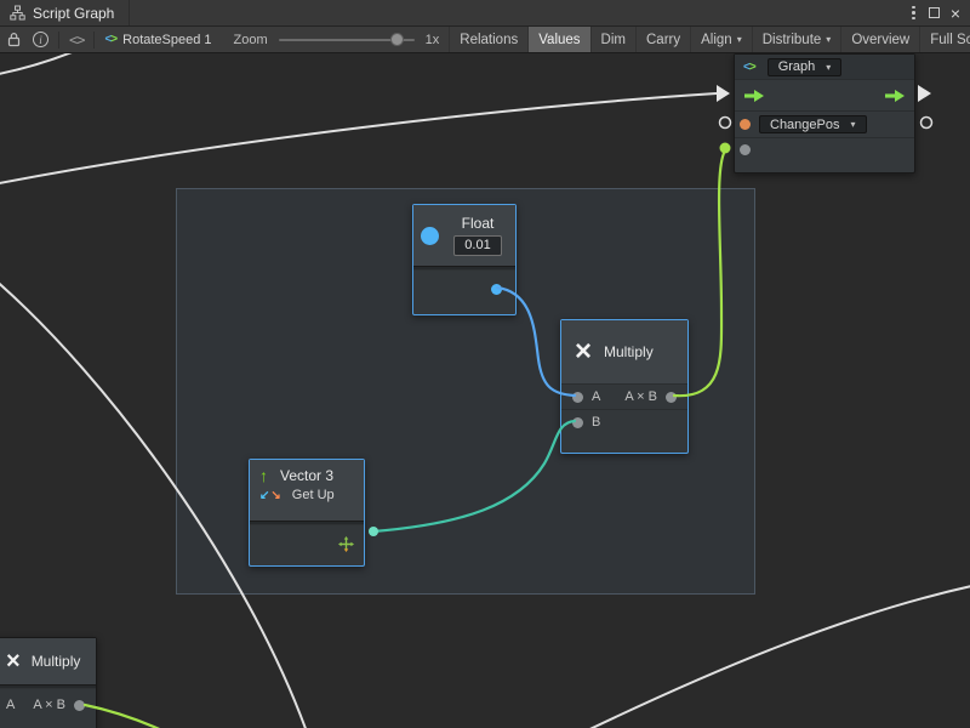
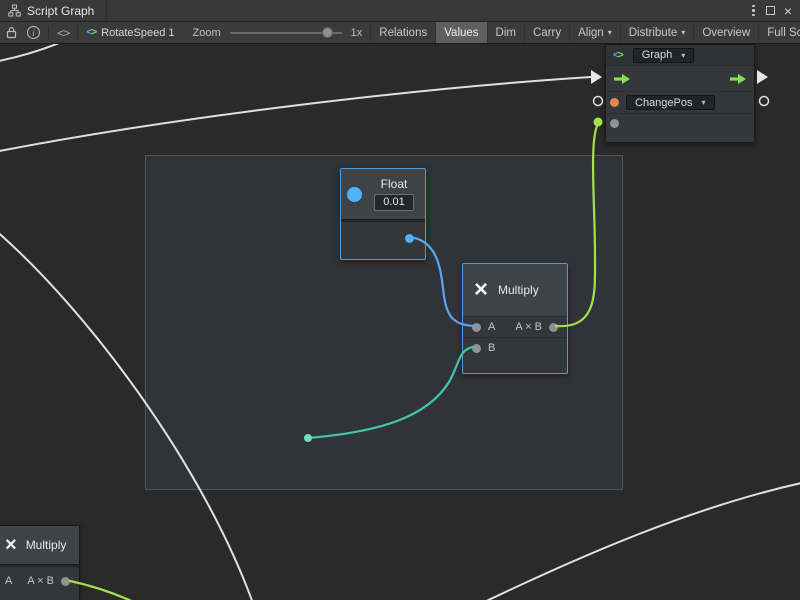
  Script Graph
  ×
  i
  <>
  <>
  RotateSpeed 1
  Zoom
  1x
  Relations
  Values
  Dim
  Carry
  Align
  ▾
  Distribute
  ▾
  Overview
  <>
  Graph
  ▾
  ChangePos
  ▾
  Float
  0.01
  ×
  Multiply
  A
  A × B
  B
- ↑
- Vector 3
- ↙
- ↘
- Get Up
  ×
  Multiply
  A
  A × B
